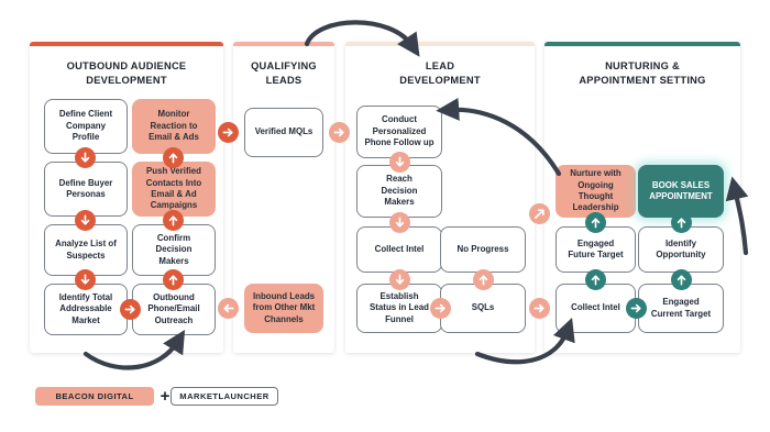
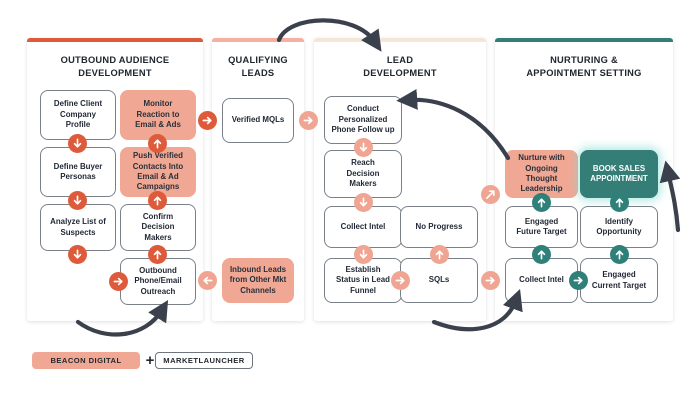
  OUTBOUND AUDIENCE
  DEVELOPMENT
  Define Client
  Company
  Profile
  Monitor
  Reaction to
  Email & Ads
  Define Buyer
  Personas
  Push Verified
  Contacts Into
  Email & Ad
  Campaigns
  Analyze List of
  Suspects
  Confirm
  Decision
  Makers
- Identify Total
- Addressable
- Market
  Outbound
  Phone/Email
  Outreach
  QUALIFYING
  LEADS
  Verified MQLs
  Inbound Leads
  from Other Mkt
  Channels
  LEAD
  DEVELOPMENT
  Conduct
  Personalized
  Phone Follow up
  Reach
  Decision
  Makers
  Collect Intel
  No Progress
  Establish
  Status in Lead
  Funnel
  SQLs
  NURTURING &
  APPOINTMENT SETTING
  Nurture with
  Ongoing
  Thought
  Leadership
  BOOK SALES
  APPOINTMENT
  Engaged
  Future Target
  Identify
  Opportunity
  Collect Intel
  Engaged
  Current Target
  BEACON DIGITAL
  +
  MARKETLAUNCHER
